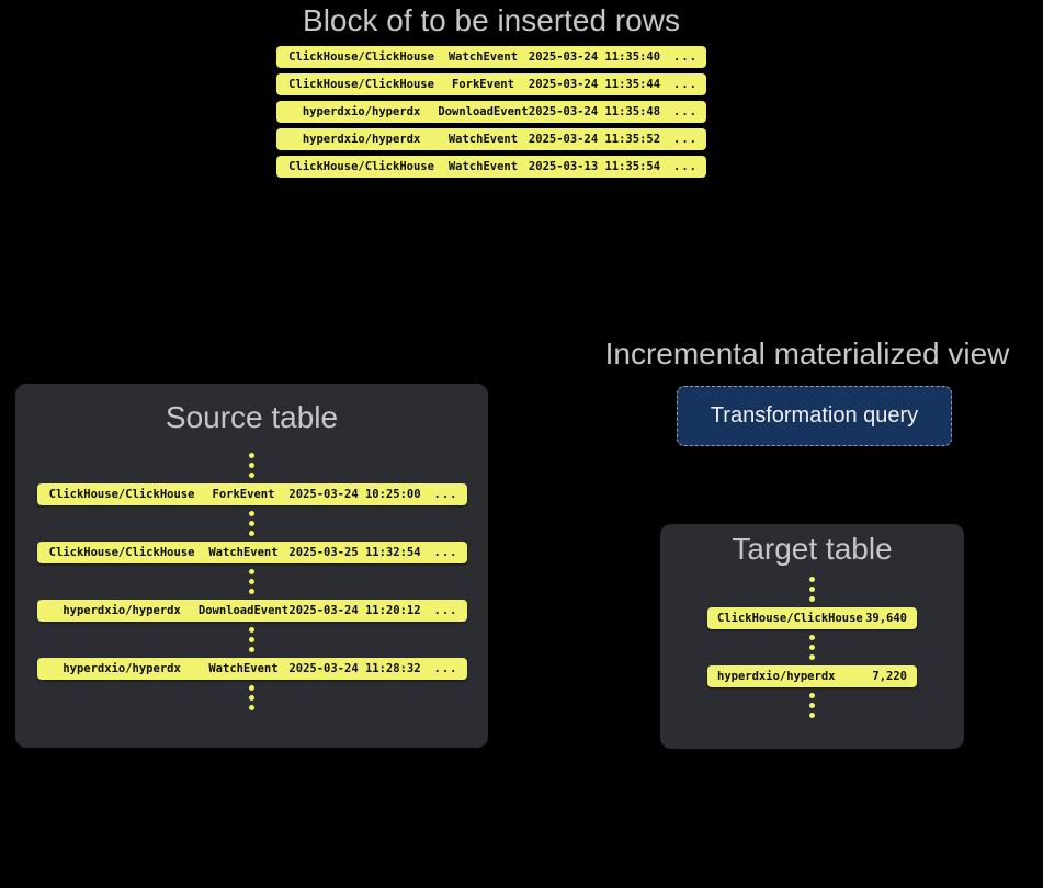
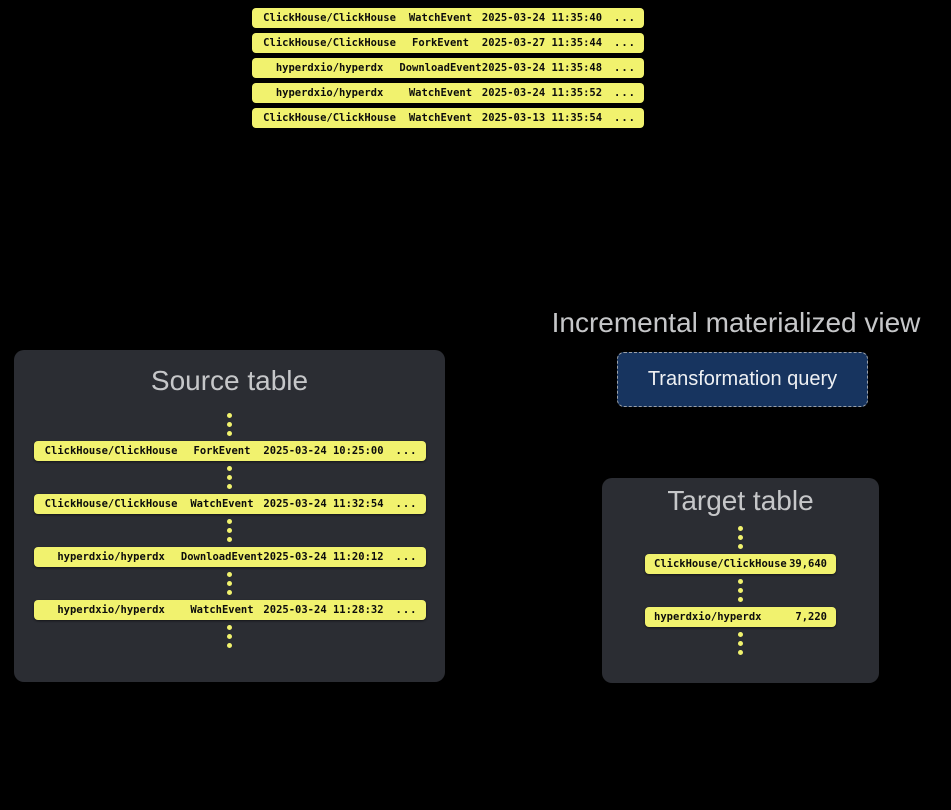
- Block of to be inserted rows
  ClickHouse/ClickHouse
  WatchEvent
  2025-03-24 11:35:40
  ...
  ClickHouse/ClickHouse
  ForkEvent
- 2025-03-24 11:35:44
+ 2025-03-27 11:35:44
  ...
  hyperdxio/hyperdx
  DownloadEvent
  2025-03-24 11:35:48
  ...
  hyperdxio/hyperdx
  WatchEvent
  2025-03-24 11:35:52
  ...
  ClickHouse/ClickHouse
  WatchEvent
  2025-03-13 11:35:54
  ...
  Source table
  ClickHouse/ClickHouse
  ForkEvent
  2025-03-24 10:25:00
  ...
  ClickHouse/ClickHouse
  WatchEvent
- 2025-03-25 11:32:54
+ 2025-03-24 11:32:54
  ...
  hyperdxio/hyperdx
  DownloadEvent
  2025-03-24 11:20:12
  ...
  hyperdxio/hyperdx
  WatchEvent
  2025-03-24 11:28:32
  ...
  Incremental materialized view
  Transformation query
  Target table
  ClickHouse/ClickHouse
  39,640
  hyperdxio/hyperdx
  7,220
